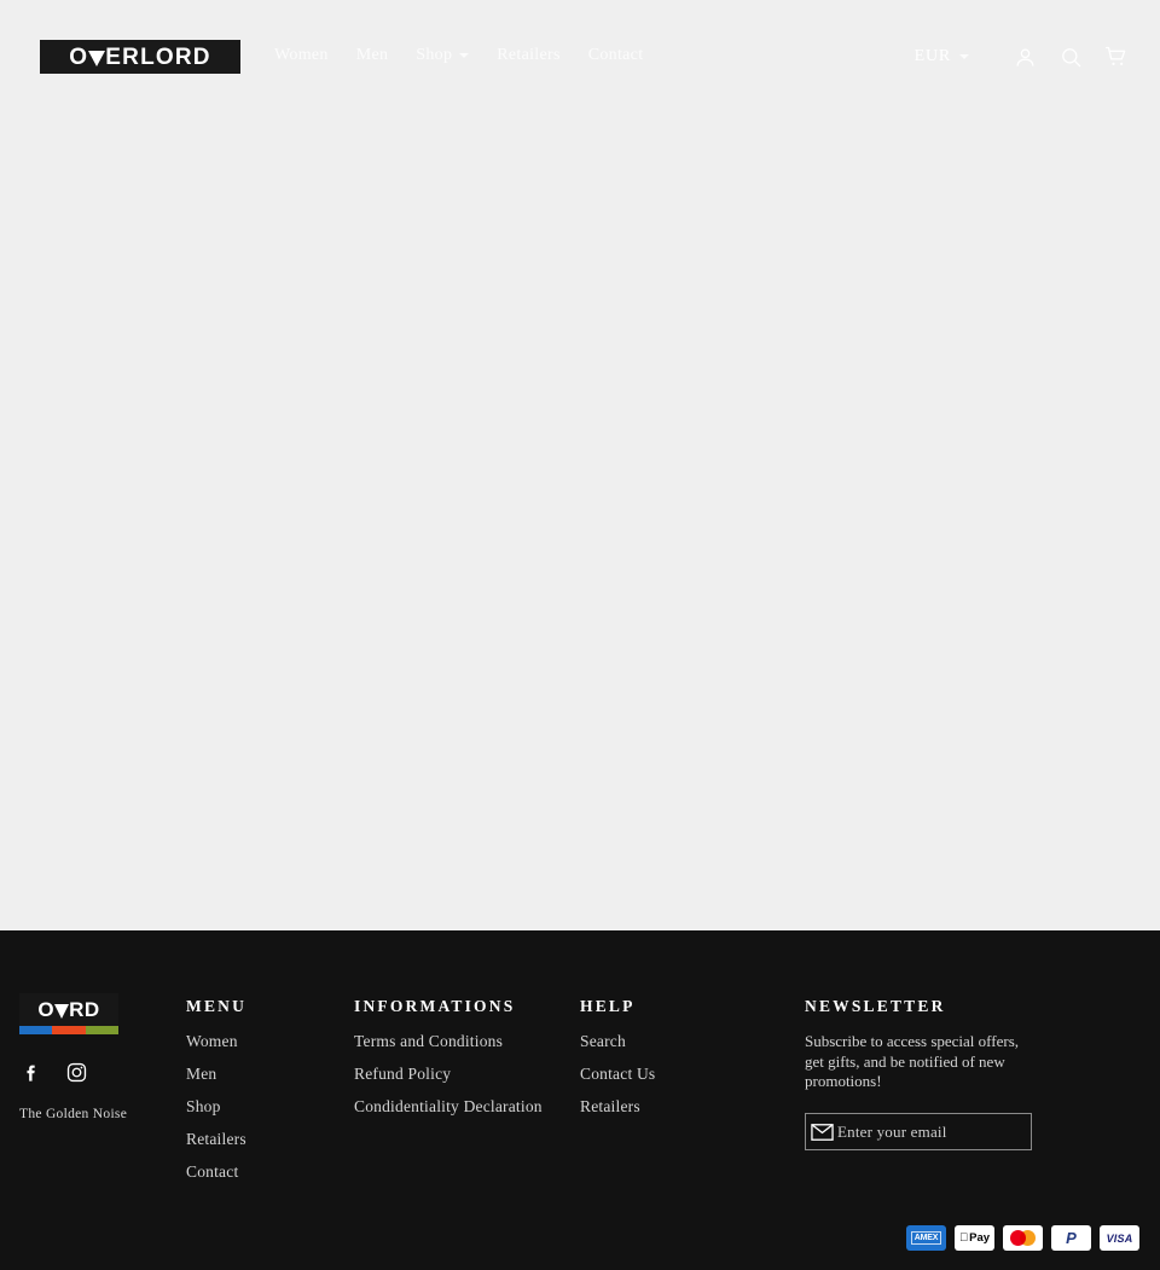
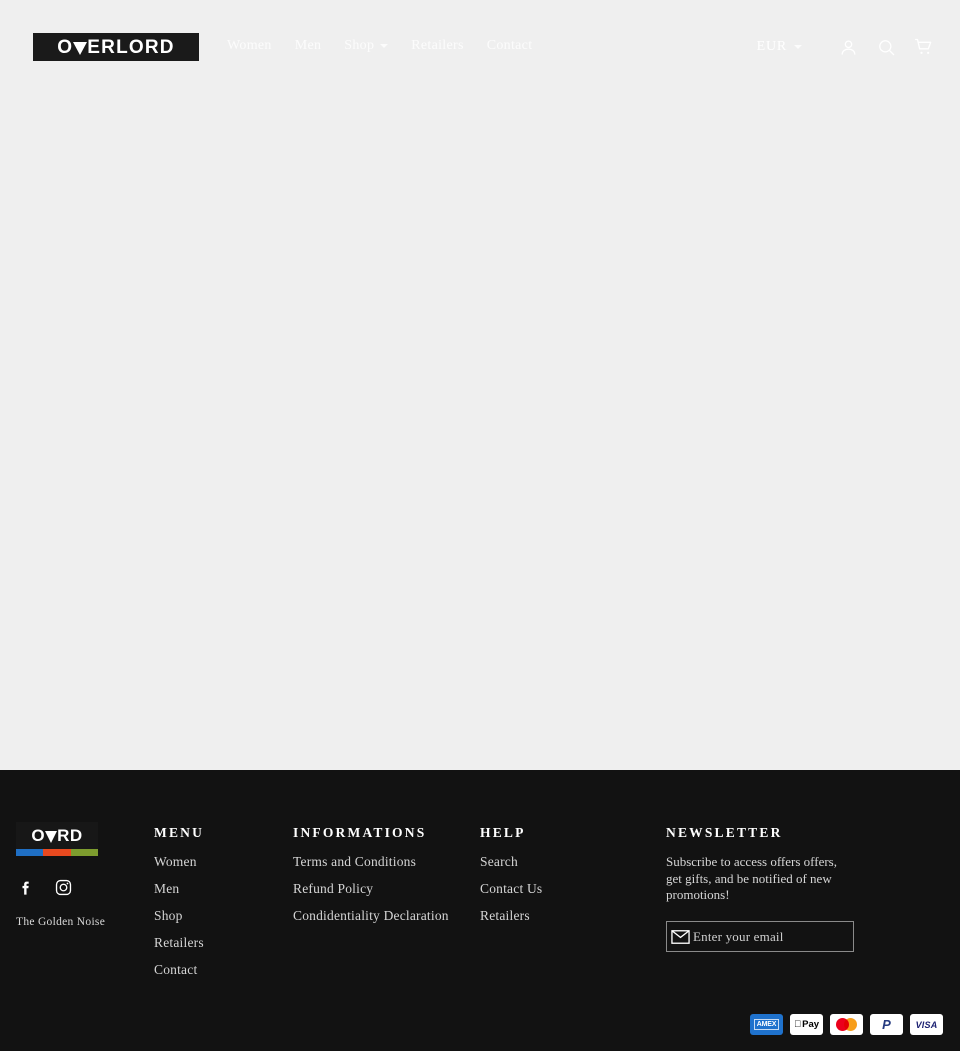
  O
  ERLORD
  O
  RD
  The Golden Noise
  MENU
  Women
  Men
  Shop
  Retailers
  Contact
  INFORMATIONS
  Terms and Conditions
  Refund Policy
  Condidentiality Declaration
  HELP
  Search
  Contact Us
  Retailers
  NEWSLETTER
- Subscribe to access special offers, get gifts, and be notified of new promotions!
+ Subscribe to access offers offers, get gifts, and be notified of new promotions!
  Enter your email
  
  Pay
  P
  VISA
